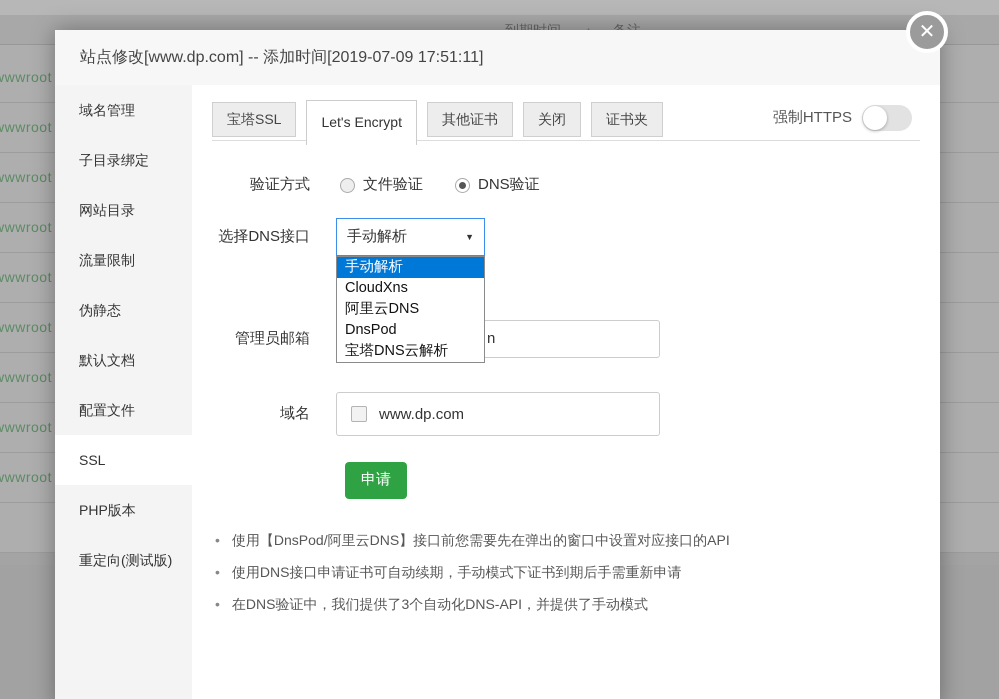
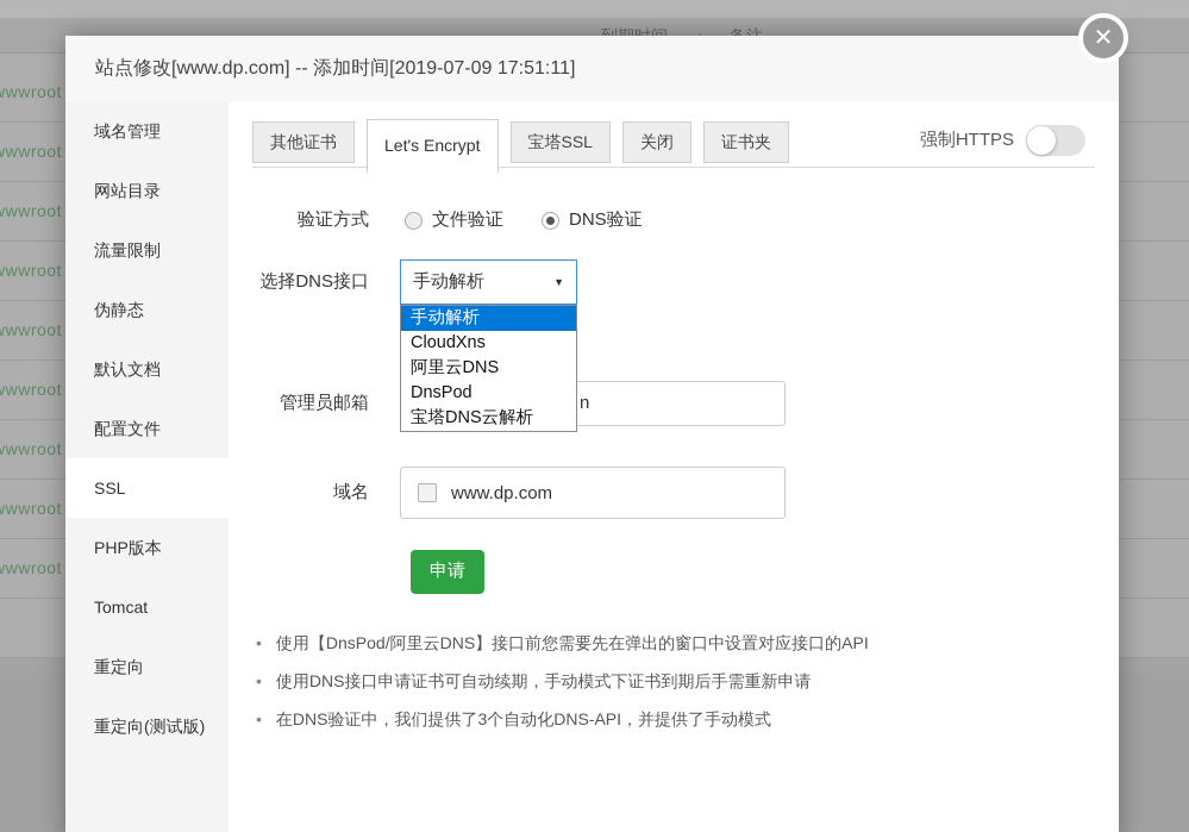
  wwroot
  wwroot
  wwroot
  wwroot
  wwroot
  wwroot
  wwroot
  wwroot
  wwroot
  ✕
  站点修改[www.dp.com] -- 添加时间[2019-07-09 17:51:11]
  域名管理
- 子目录绑定
  网站目录
  流量限制
  伪静态
  默认文档
  配置文件
  SSL
  PHP版本
+ Tomcat
+ 重定向
  重定向(测试版)
- 宝塔SSL
+ 其他证书
  Let's Encrypt
- 其他证书
+ 宝塔SSL
  关闭
  证书夹
  强制HTTPS
  验证方式
  文件验证
  DNS验证
  选择DNS接口
  手动解析
  ▼
  手动解析
  CloudXns
  阿里云DNS
  DnsPod
  宝塔DNS云解析
  管理员邮箱
  n
  域名
  www.dp.com
  申请
  使用【DnsPod/阿里云DNS】接口前您需要先在弹出的窗口中设置对应接口的API
  使用DNS接口申请证书可自动续期，手动模式下证书到期后手需重新申请
  在DNS验证中，我们提供了3个自动化DNS-API，并提供了手动模式
